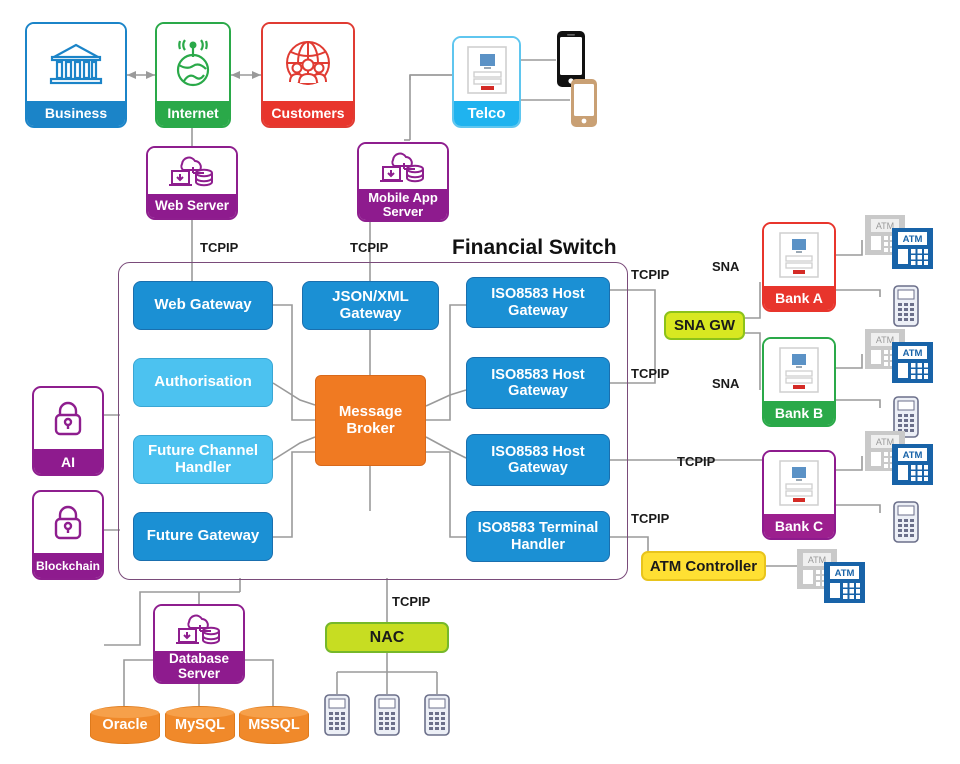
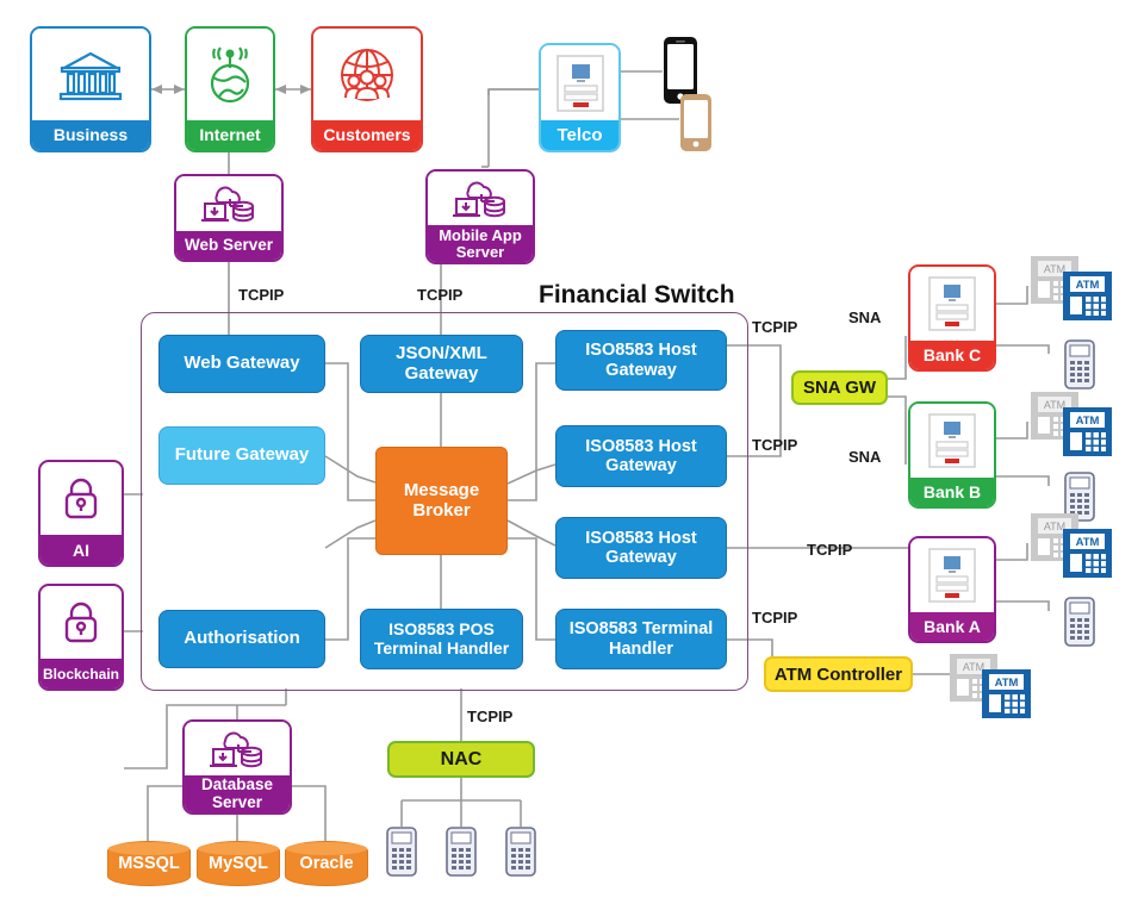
  Business
  Internet
  Customers
  Telco
  Web Server
  Mobile App Server
  Financial Switch
  Web Gateway
- Authorisation
+ Future Gateway
- Future Channel Handler
- Future Gateway
+ Authorisation
  JSON/XML Gateway
  Message Broker
+ ISO8583 POS Terminal Handler
  ISO8583 Host Gateway
  ISO8583 Host Gateway
  ISO8583 Host Gateway
  ISO8583 Terminal Handler
  AI
  Blockchain
  Database Server
- Oracle
+ MSSQL
  MySQL
- MSSQL
+ Oracle
  NAC
  SNA GW
- Bank A
+ Bank C
  Bank B
- Bank C
+ Bank A
  ATM Controller
  ATM
  ATM
  ATM
  ATM
  ATM
  ATM
  ATM
  ATM
  TCPIP
  TCPIP
  TCPIP
  TCPIP
  TCPIP
  TCPIP
  TCPIP
  SNA
  SNA
